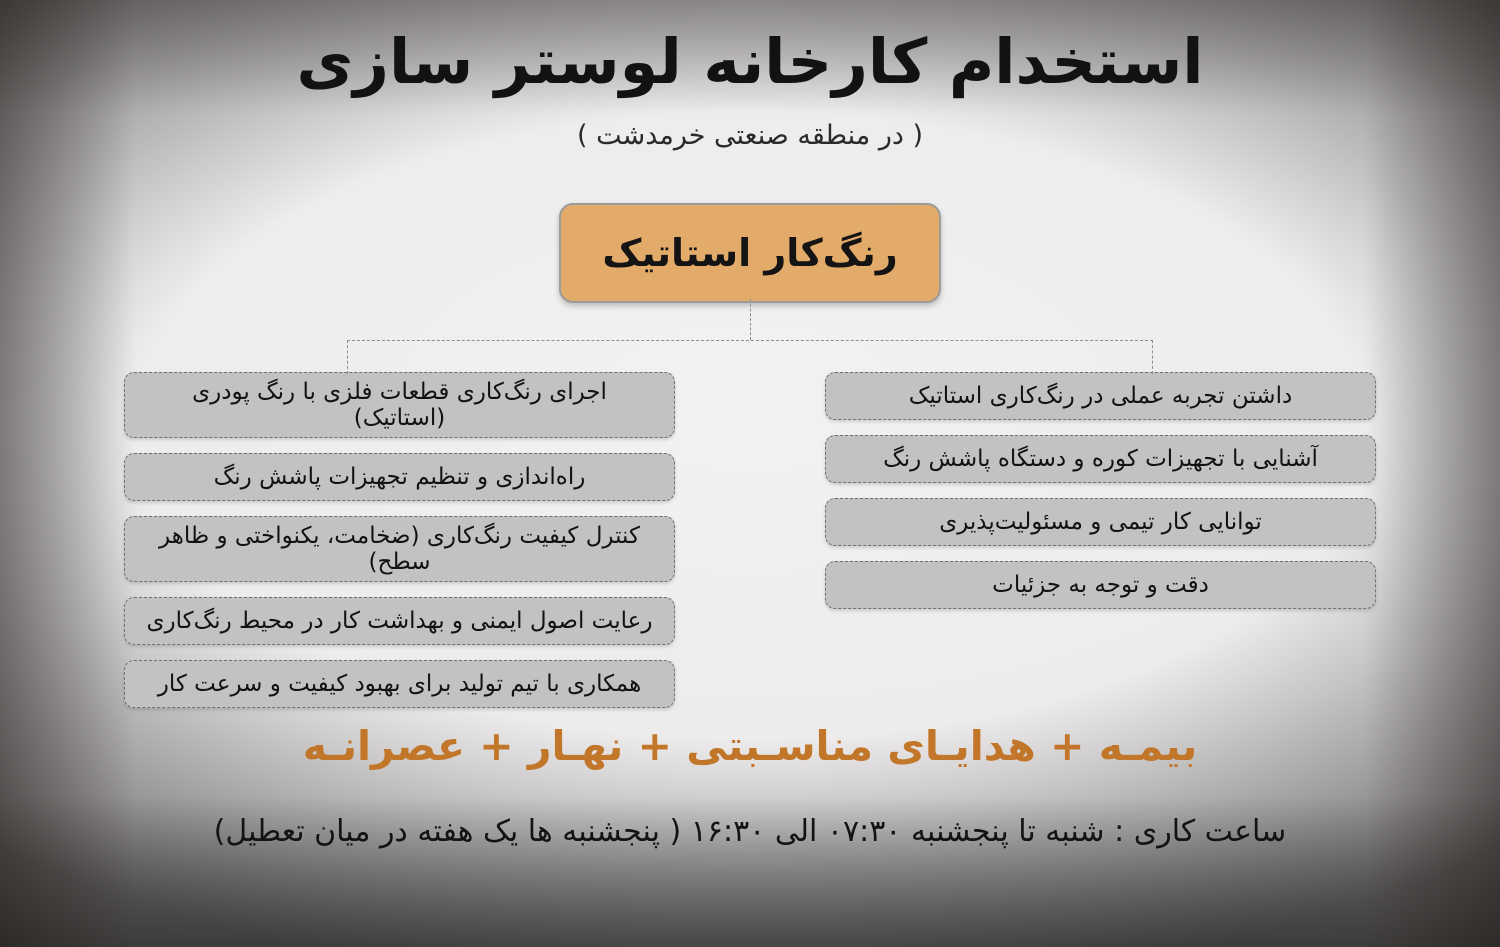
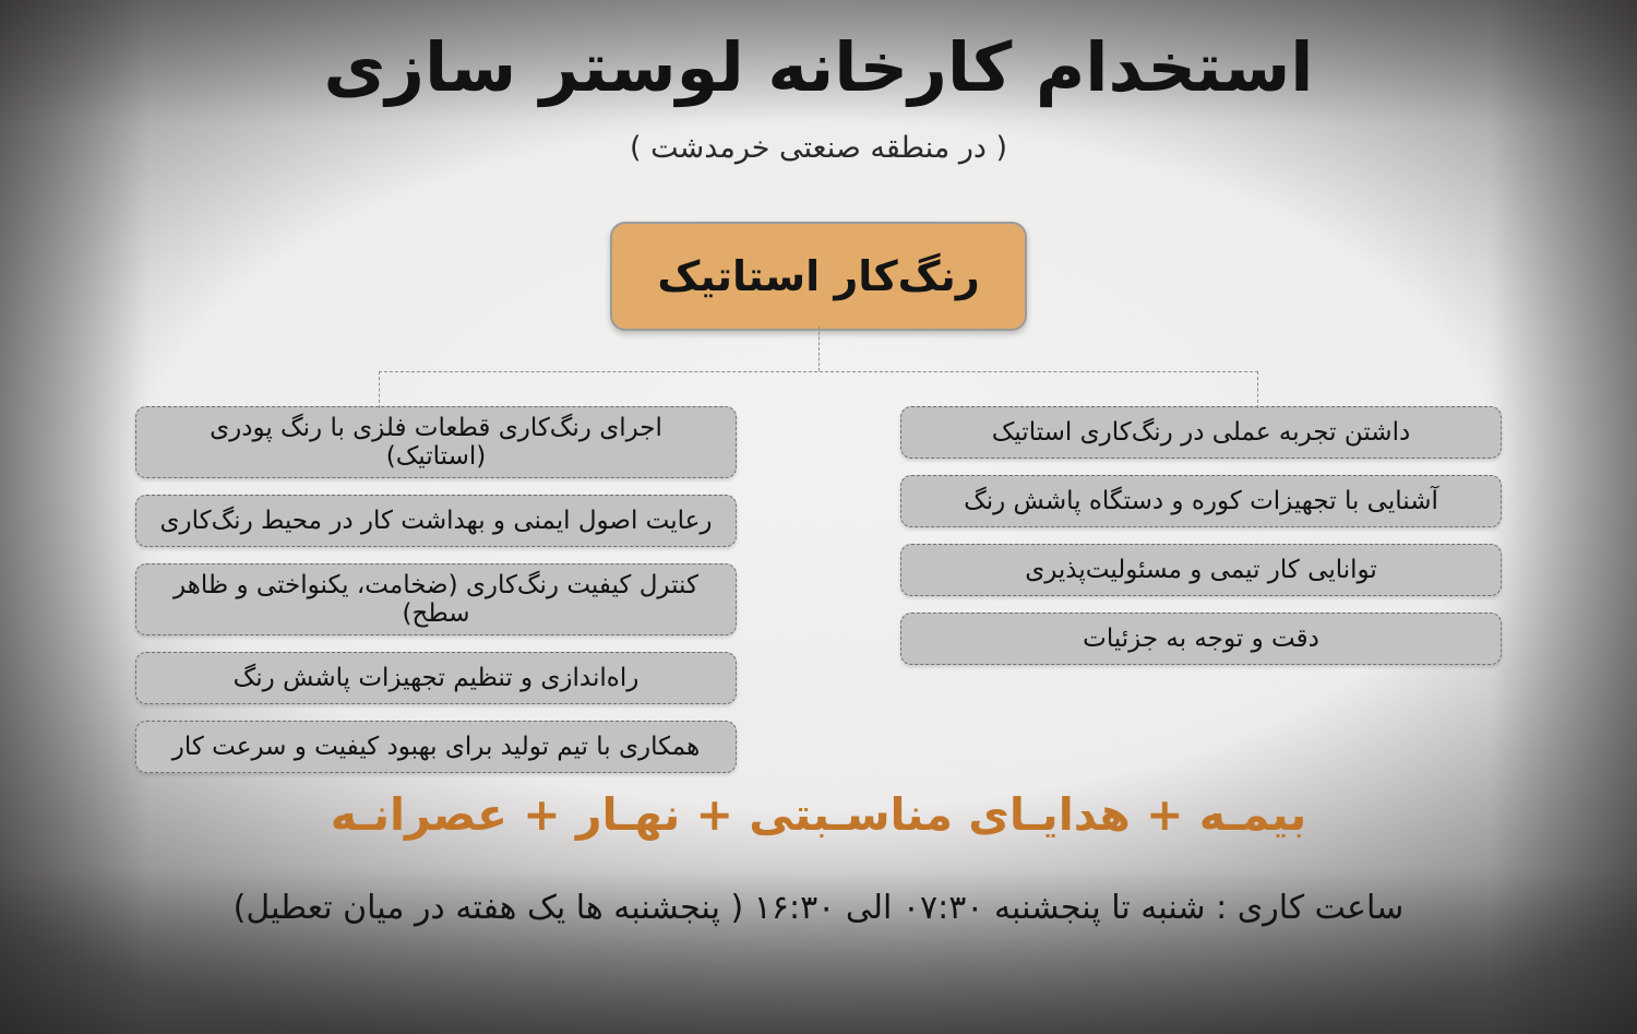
  استخدام کارخانه لوستر سازی
  ( در منطقه صنعتی خرمدشت )
  رنگ‌کار استاتیک
  داشتن تجربه عملی در رنگ‌کاری استاتیک
  آشنایی با تجهیزات کوره و دستگاه پاشش رنگ
  توانایی کار تیمی و مسئولیت‌پذیری
  دقت و توجه به جزئیات
  اجرای رنگ‌کاری قطعات فلزی با رنگ پودری (استاتیک)
- راه‌اندازی و تنظیم تجهیزات پاشش رنگ
+ رعایت اصول ایمنی و بهداشت کار در محیط رنگ‌کاری
  کنترل کیفیت رنگ‌کاری (ضخامت، یکنواختی و ظاهر سطح)
- رعایت اصول ایمنی و بهداشت کار در محیط رنگ‌کاری
+ راه‌اندازی و تنظیم تجهیزات پاشش رنگ
  همکاری با تیم تولید برای بهبود کیفیت و سرعت کار
  بیمـه + هدایـای مناسـبتی + نهـار + عصرانـه
  ساعت کاری : شنبه تا پنجشنبه ۰۷:۳۰ الی ۱۶:۳۰ ( پنجشنبه ها یک هفته در میان تعطیل)
